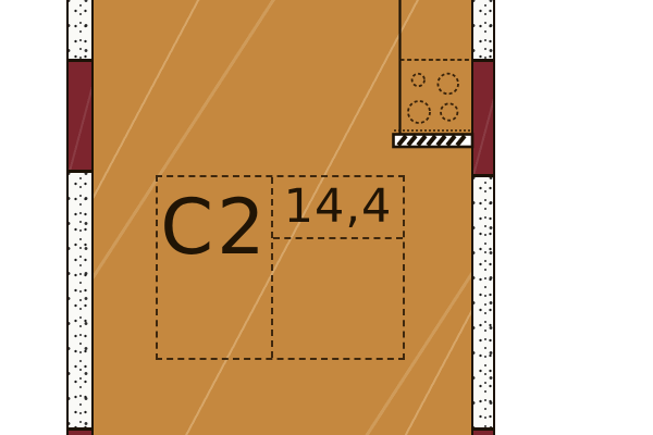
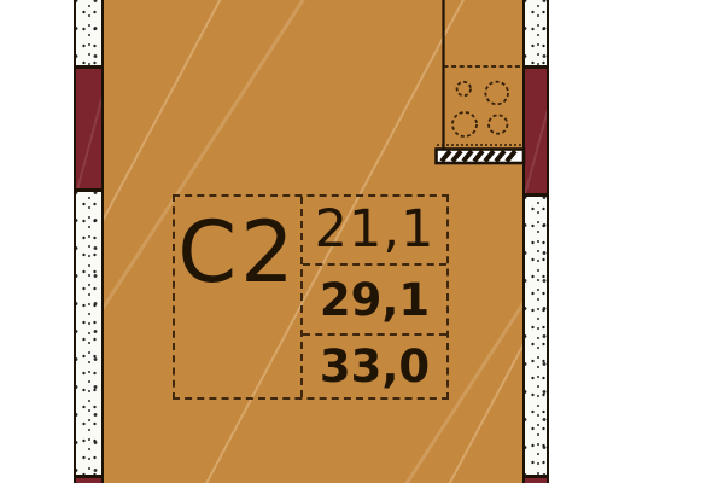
  C2
- 14,4
+ 21,1
+ 29,1
+ 33,0
